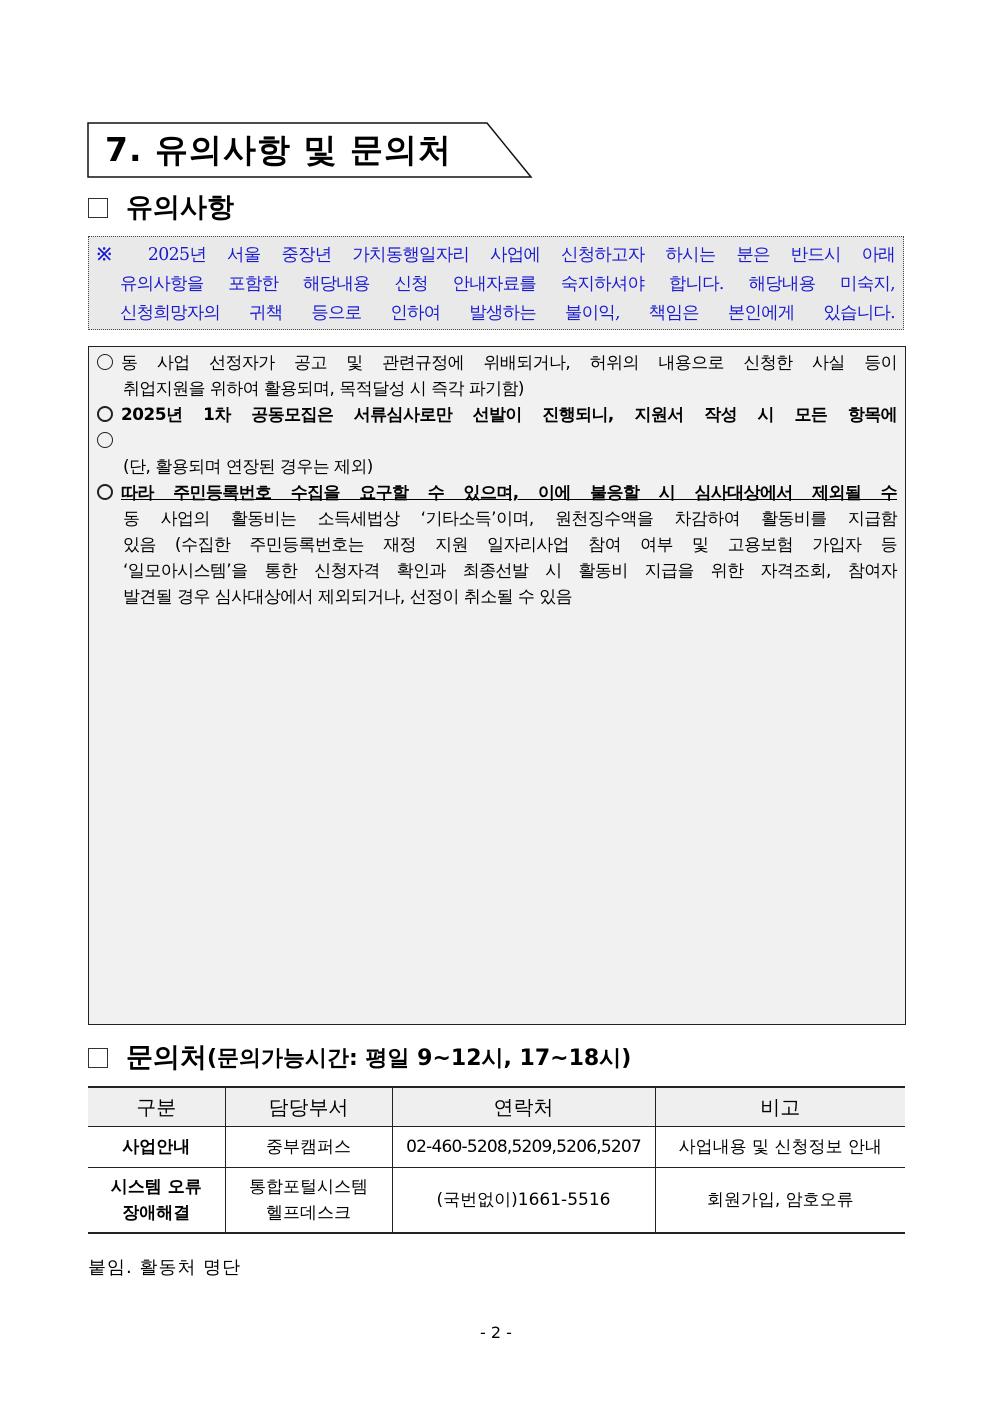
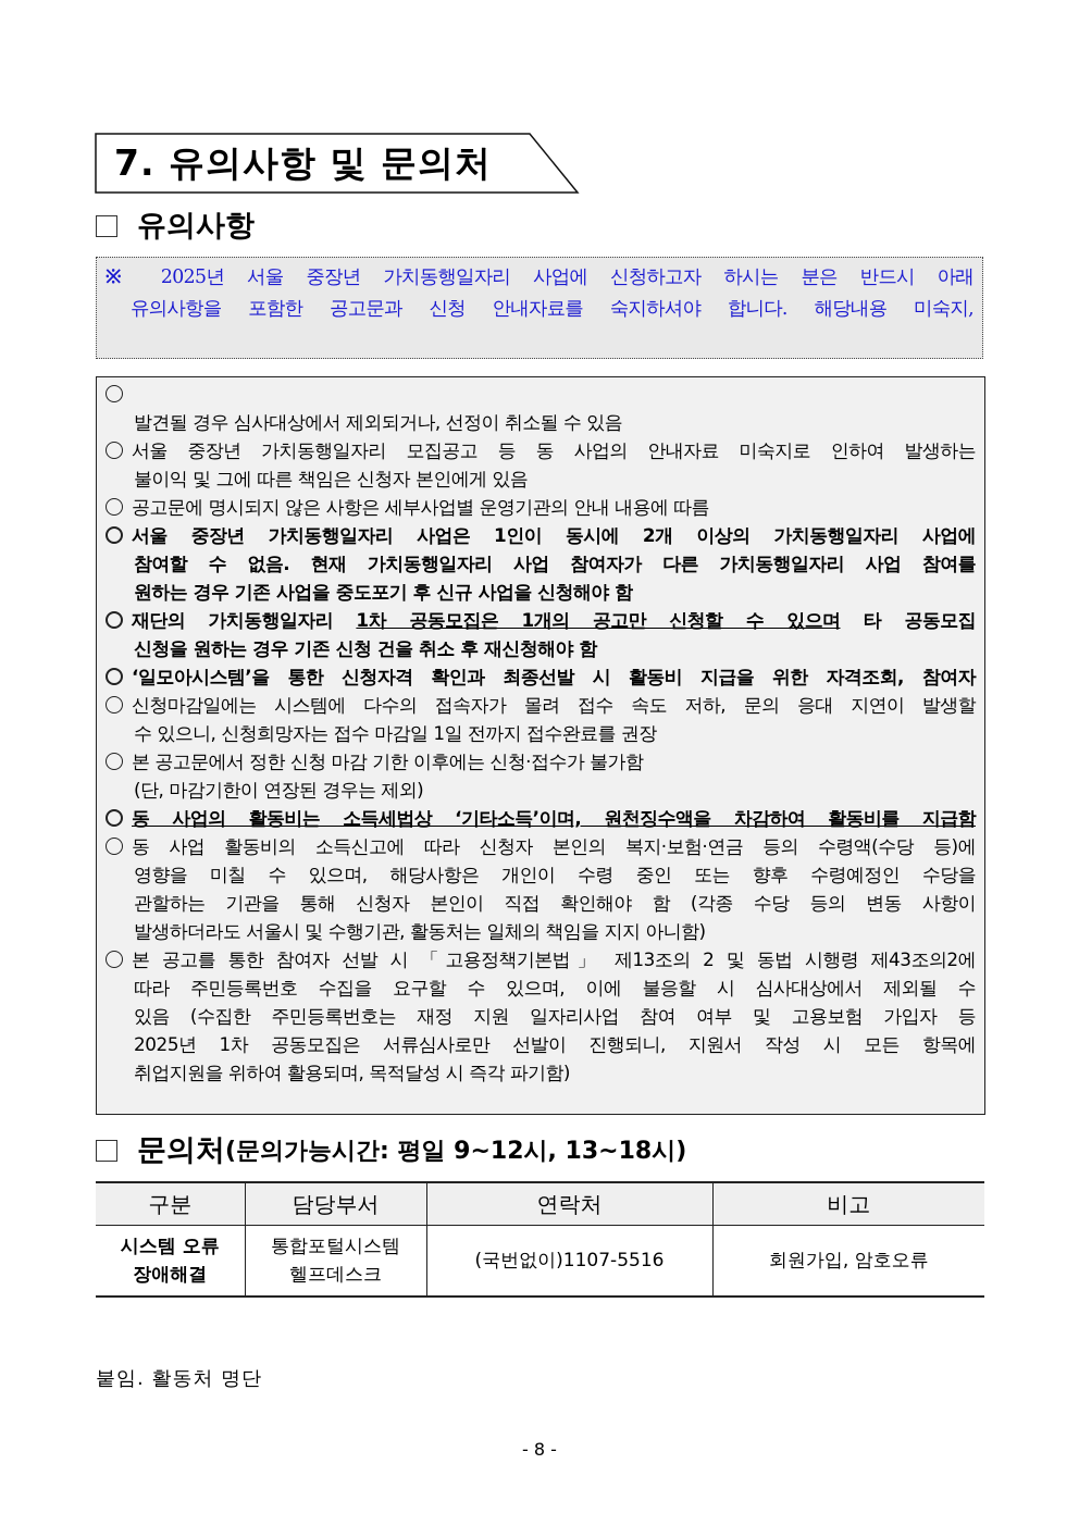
  7. 유의사항 및 문의처
  유의사항
  ※ 2025년 서울 중장년 가치동행일자리 사업에 신청하고자 하시는 분은 반드시 아래
- 유의사항을 포함한 해당내용 신청 안내자료를 숙지하셔야 합니다. 해당내용 미숙지,
+ 유의사항을 포함한 공고문과 신청 안내자료를 숙지하셔야 합니다. 해당내용 미숙지,
- 신청희망자의 귀책 등으로 인하여 발생하는 불이익, 책임은 본인에게 있습니다.
- 동 사업 선정자가 공고 및 관련규정에 위배되거나, 허위의 내용으로 신청한 사실 등이
- 취업지원을 위하여 활용되며, 목적달성 시 즉각 파기함)
+ 발견될 경우 심사대상에서 제외되거나, 선정이 취소될 수 있음
+ 서울 중장년 가치동행일자리 모집공고 등 동 사업의 안내자료 미숙지로 인하여 발생하는
+ 불이익 및 그에 따른 책임은 신청자 본인에게 있음
+ 공고문에 명시되지 않은 사항은 세부사업별 운영기관의 안내 내용에 따름
+ 서울 중장년 가치동행일자리 사업은 1인이 동시에 2개 이상의 가치동행일자리 사업에
+ 참여할 수 없음. 현재 가치동행일자리 사업 참여자가 다른 가치동행일자리 사업 참여를
+ 원하는 경우 기존 사업을 중도포기 후 신규 사업을 신청해야 함
+ 재단의 가치동행일자리 1차 공동모집은 1개의 공고만 신청할 수 있으며 타 공동모집
+ 신청을 원하는 경우 기존 신청 건을 취소 후 재신청해야 함
- 2025년 1차 공동모집은 서류심사로만 선발이 진행되니, 지원서 작성 시 모든 항목에
+ ‘일모아시스템’을 통한 신청자격 확인과 최종선발 시 활동비 지급을 위한 자격조회, 참여자
+ 신청마감일에는 시스템에 다수의 접속자가 몰려 접수 속도 저하, 문의 응대 지연이 발생할
+ 수 있으니, 신청희망자는 접수 마감일 1일 전까지 접수완료를 권장
+ 본 공고문에서 정한 신청 마감 기한 이후에는 신청·접수가 불가함
- (단, 활용되며 연장된 경우는 제외)
+ (단, 마감기한이 연장된 경우는 제외)
- 따라 주민등록번호 수집을 요구할 수 있으며, 이에 불응할 시 심사대상에서 제외될 수
+ 동 사업의 활동비는 소득세법상 ‘기타소득’이며, 원천징수액을 차감하여 활동비를 지급함
+ 동 사업 활동비의 소득신고에 따라 신청자 본인의 복지·보험·연금 등의 수령액(수당 등)에
+ 영향을 미칠 수 있으며, 해당사항은 개인이 수령 중인 또는 향후 수령예정인 수당을
+ 관할하는 기관을 통해 신청자 본인이 직접 확인해야 함 (각종 수당 등의 변동 사항이
+ 발생하더라도 서울시 및 수행기관, 활동처는 일체의 책임을 지지 아니함)
+ 본 공고를 통한 참여자 선발 시 「고용정책기본법」 제13조의 2 및 동법 시행령 제43조의2에
- 동 사업의 활동비는 소득세법상 ‘기타소득’이며, 원천징수액을 차감하여 활동비를 지급함
+ 따라 주민등록번호 수집을 요구할 수 있으며, 이에 불응할 시 심사대상에서 제외될 수
  있음 (수집한 주민등록번호는 재정 지원 일자리사업 참여 여부 및 고용보험 가입자 등
- ‘일모아시스템’을 통한 신청자격 확인과 최종선발 시 활동비 지급을 위한 자격조회, 참여자
+ 2025년 1차 공동모집은 서류심사로만 선발이 진행되니, 지원서 작성 시 모든 항목에
- 발견될 경우 심사대상에서 제외되거나, 선정이 취소될 수 있음
+ 취업지원을 위하여 활용되며, 목적달성 시 즉각 파기함)
  문의처
- (문의가능시간: 평일 9~12시, 17~18시)
+ (문의가능시간: 평일 9~12시, 13~18시)
  구분	담당부서	연락처	비고
- 사업안내	중부캠퍼스	02-460-5208,5209,5206,5207	사업내용 및 신청정보 안내
- 시스템 오류 장애해결	통합포털시스템 헬프데스크	(국번없이)1661-5516	회원가입, 암호오류
+ 시스템 오류 장애해결	통합포털시스템 헬프데스크	(국번없이)1107-5516	회원가입, 암호오류
  붙임. 활동처 명단
- - 2 -
+ - 8 -
